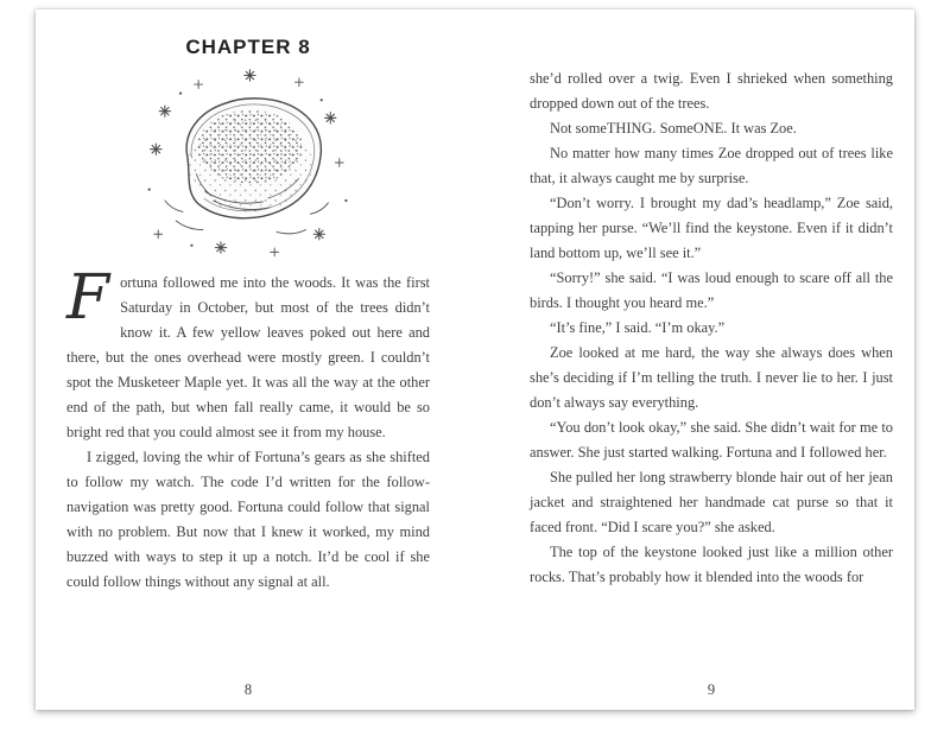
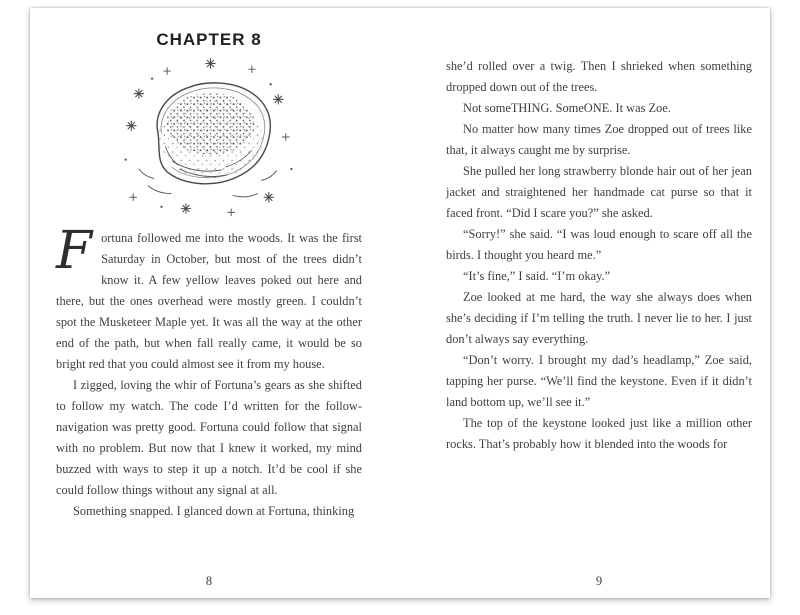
  CHAPTER 8
  F
  ortuna followed me into the woods. It was the first Saturday in October, but most of the trees didn’t know it. A few yellow leaves poked out here and there, but the ones overhead were mostly green. I couldn’t spot the Musketeer Maple yet. It was all the way at the other end of the path, but when fall really came, it would be so bright red that you could almost see it from my house.
  I zigged, loving the whir of Fortuna’s gears as she shifted to follow my watch. The code I’d written for the follow-navigation was pretty good. Fortuna could follow that signal with no problem. But now that I knew it worked, my mind buzzed with ways to step it up a notch. It’d be cool if she could follow things without any signal at all.
+ Something snapped. I glanced down at Fortuna, thinking
  8
- she’d rolled over a twig. Even I shrieked when something dropped down out of the trees.
+ she’d rolled over a twig. Then I shrieked when something dropped down out of the trees.
  Not someTHING. SomeONE. It was Zoe.
  No matter how many times Zoe dropped out of trees like that, it always caught me by surprise.
- “Don’t worry. I brought my dad’s headlamp,” Zoe said, tapping her purse. “We’ll find the keystone. Even if it didn’t land bottom up, we’ll see it.”
+ She pulled her long strawberry blonde hair out of her jean jacket and straightened her handmade cat purse so that it faced front. “Did I scare you?” she asked.
  “Sorry!” she said. “I was loud enough to scare off all the birds. I thought you heard me.”
  “It’s fine,” I said. “I’m okay.”
  Zoe looked at me hard, the way she always does when she’s deciding if I’m telling the truth. I never lie to her. I just don’t always say everything.
- “You don’t look okay,” she said. She didn’t wait for me to answer. She just started walking. Fortuna and I followed her.
- She pulled her long strawberry blonde hair out of her jean jacket and straightened her handmade cat purse so that it faced front. “Did I scare you?” she asked.
+ “Don’t worry. I brought my dad’s headlamp,” Zoe said, tapping her purse. “We’ll find the keystone. Even if it didn’t land bottom up, we’ll see it.”
  The top of the keystone looked just like a million other rocks. That’s probably how it blended into the woods for
  9
